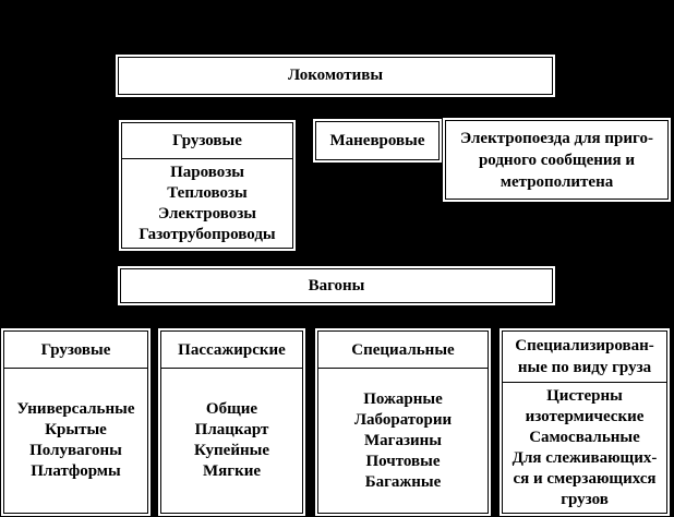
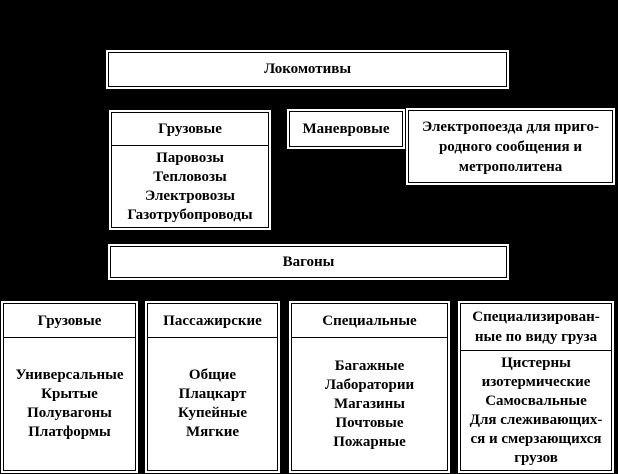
  Локомотивы
  Грузовые
  Паровозы
  Тепловозы
  Электровозы
  Газотрубопроводы
  Маневровые
  Электропоезда для приго-
  родного сообщения и
  метрополитена
  Вагоны
  Грузовые
  Универсальные
  Крытые
  Полувагоны
  Платформы
  Пассажирские
  Общие
  Плацкарт
  Купейные
  Мягкие
  Специальные
- Пожарные
+ Багажные
  Лаборатории
  Магазины
  Почтовые
- Багажные
+ Пожарные
  Специализирован-
  ные по виду груза
  Цистерны
  изотермические
  Самосвальные
  Для слеживающих-
  ся и смерзающихся
  грузов
